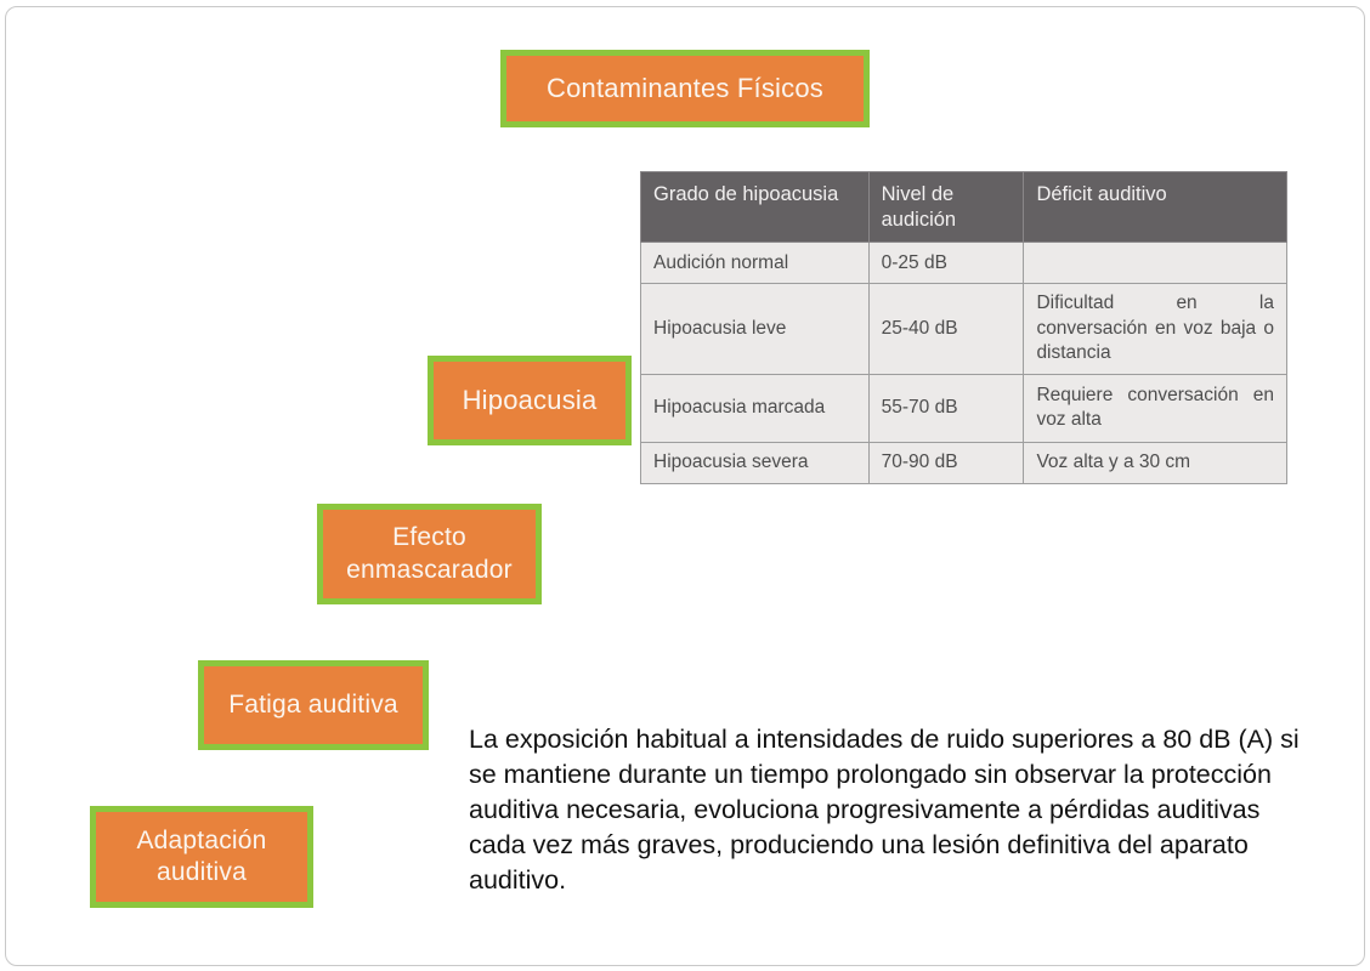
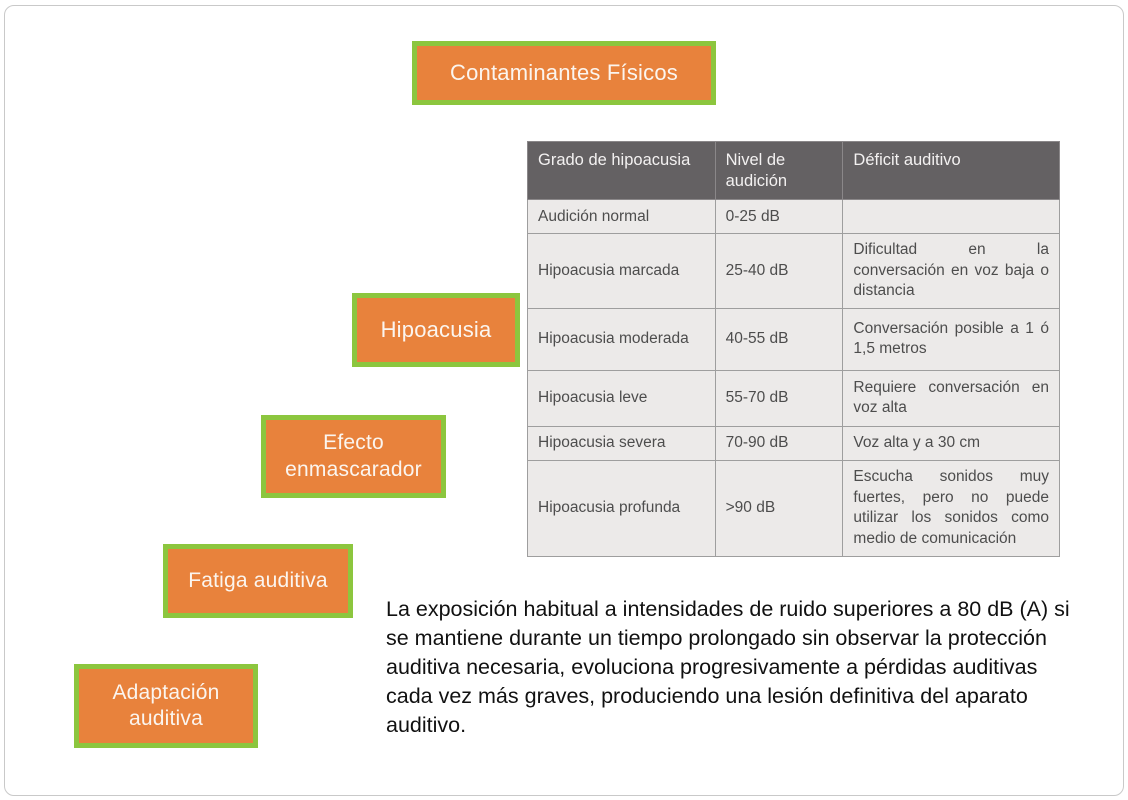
  Contaminantes Físicos
  Grado de hipoacusia	Nivel de audición	Déficit auditivo
  Audición normal	0-25 dB
- Hipoacusia leve	25-40 dB	Dificultad en la conversación en voz baja o distancia
+ Hipoacusia marcada	25-40 dB	Dificultad en la conversación en voz baja o distancia
+ Hipoacusia moderada	40-55 dB	Conversación posible a 1 ó 1,5 metros
- Hipoacusia marcada	55-70 dB	Requiere conversación en voz alta
+ Hipoacusia leve	55-70 dB	Requiere conversación en voz alta
  Hipoacusia severa	70-90 dB	Voz alta y a 30 cm
+ Hipoacusia profunda	>90 dB	Escucha sonidos muy fuertes, pero no puede utilizar los sonidos como medio de comunicación
  Hipoacusia
  Efecto enmascarador
  Fatiga auditiva
  Adaptación auditiva
  La exposición habitual a intensidades de ruido superiores a 80 dB (A) si se mantiene durante un tiempo prolongado sin observar la protección auditiva necesaria, evoluciona progresivamente a pérdidas auditivas cada vez más graves, produciendo una lesión definitiva del aparato auditivo.
